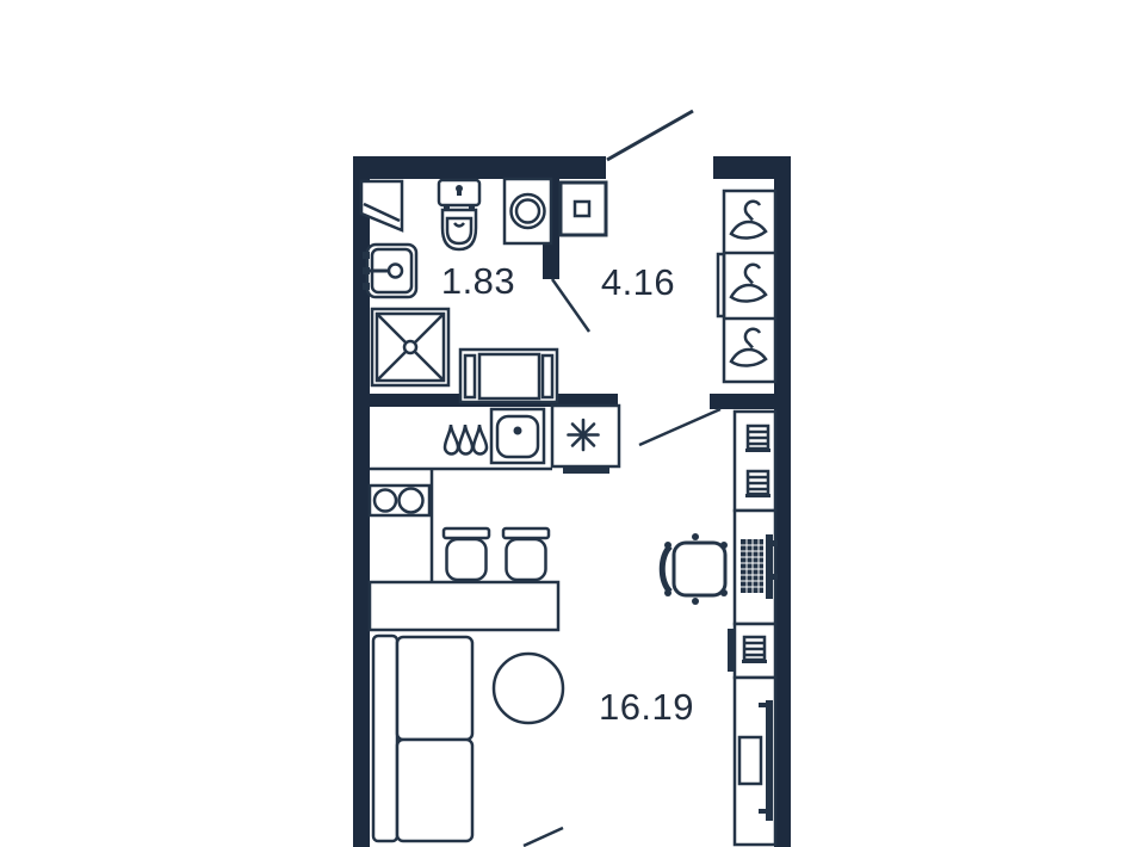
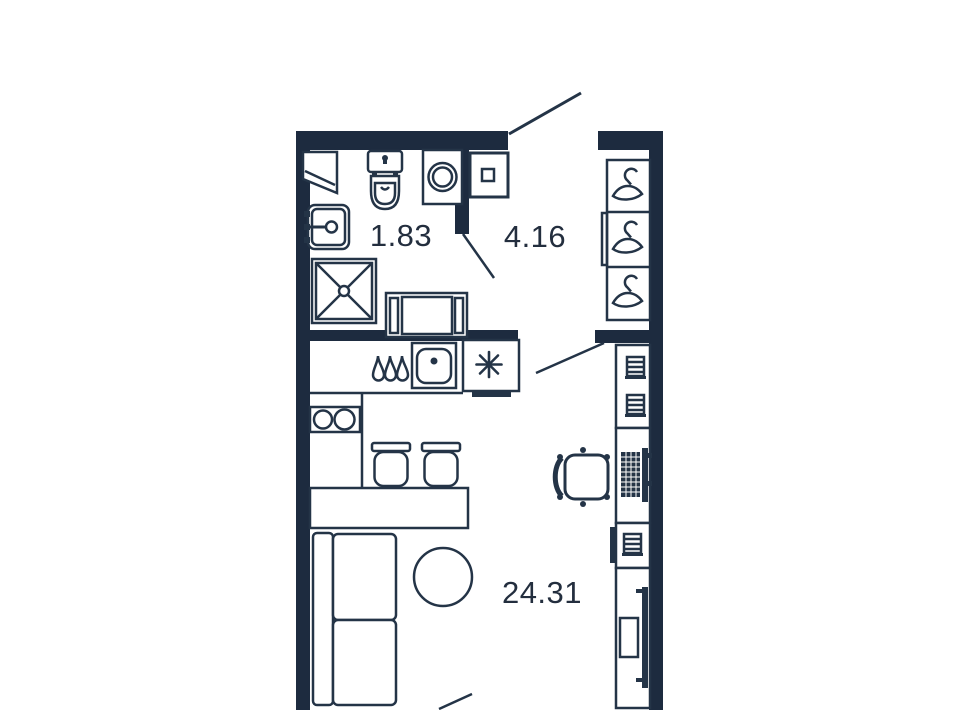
  1.83
  4.16
- 16.19
+ 24.31
